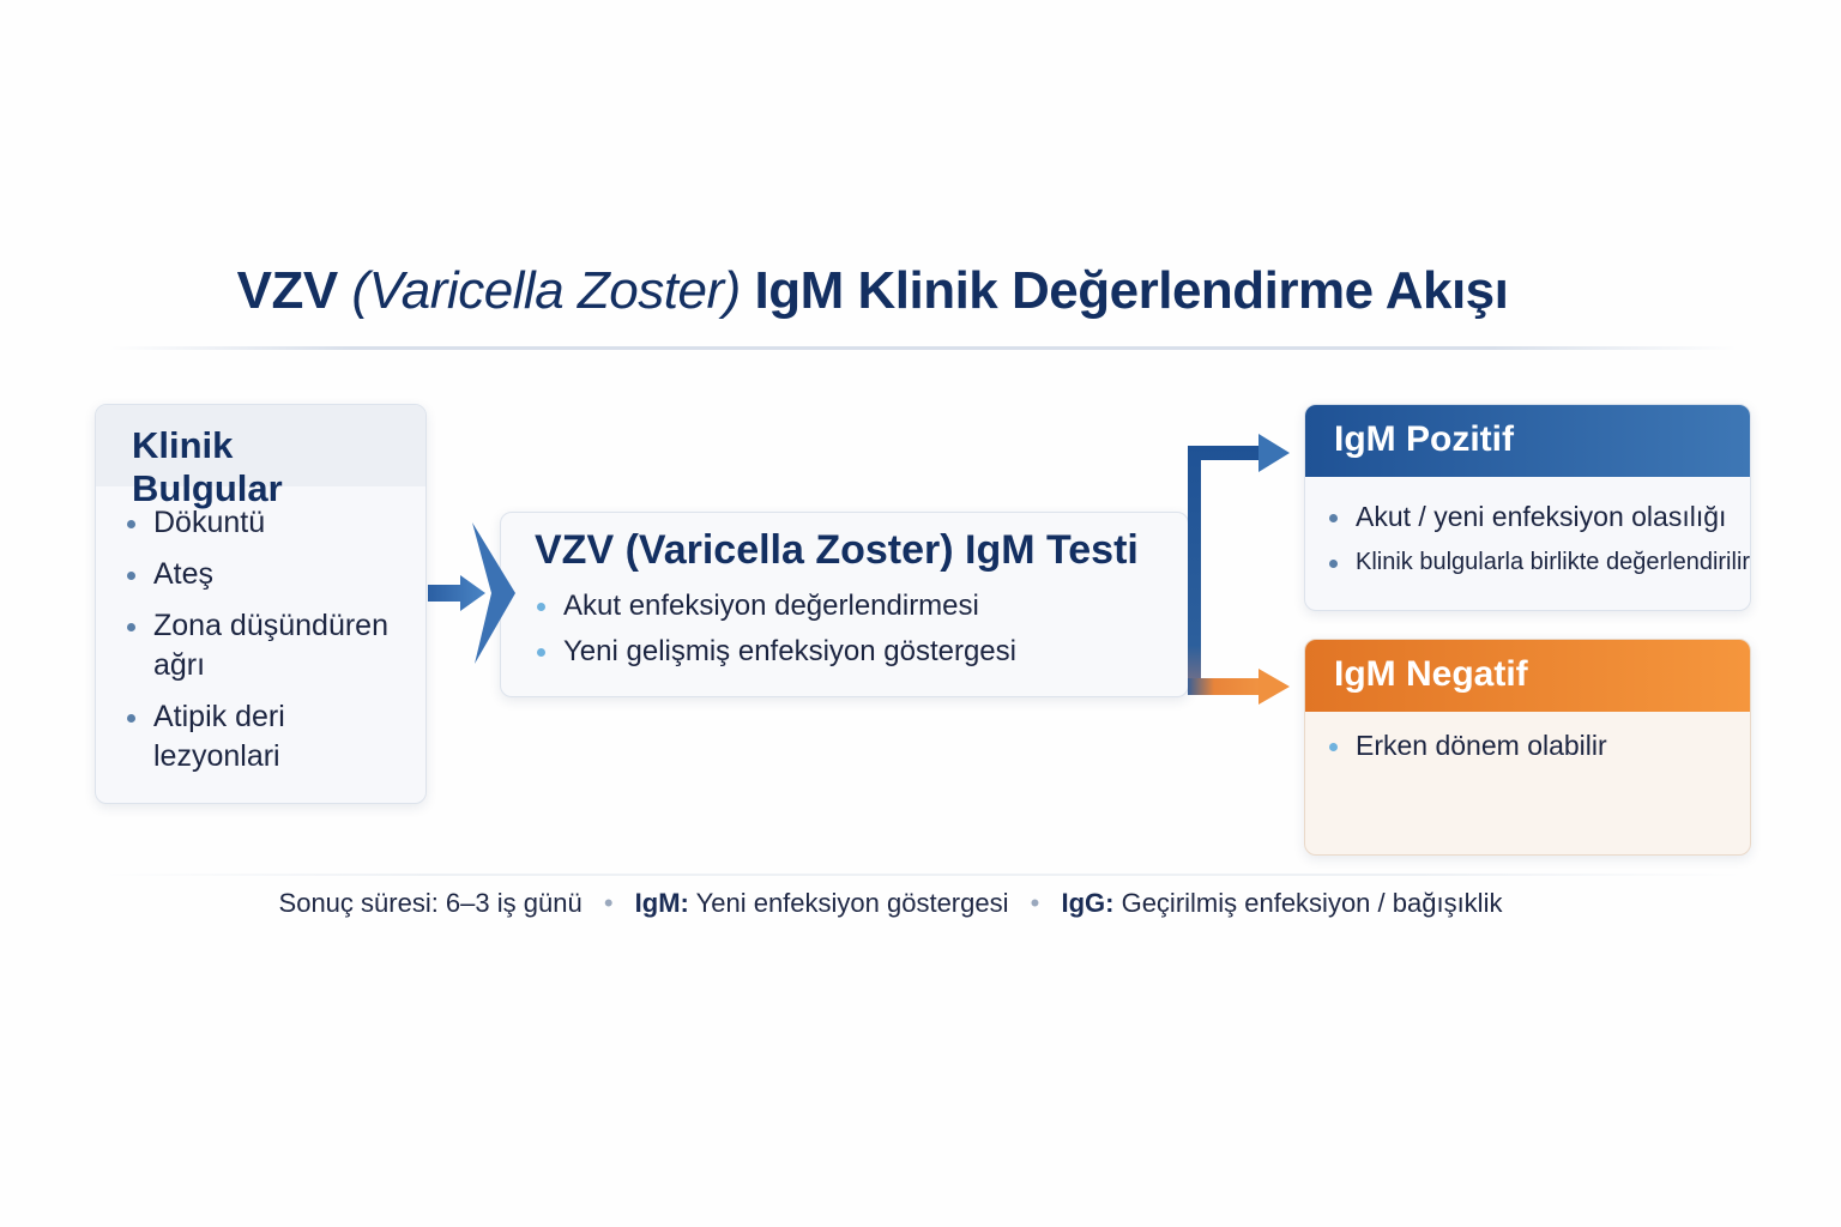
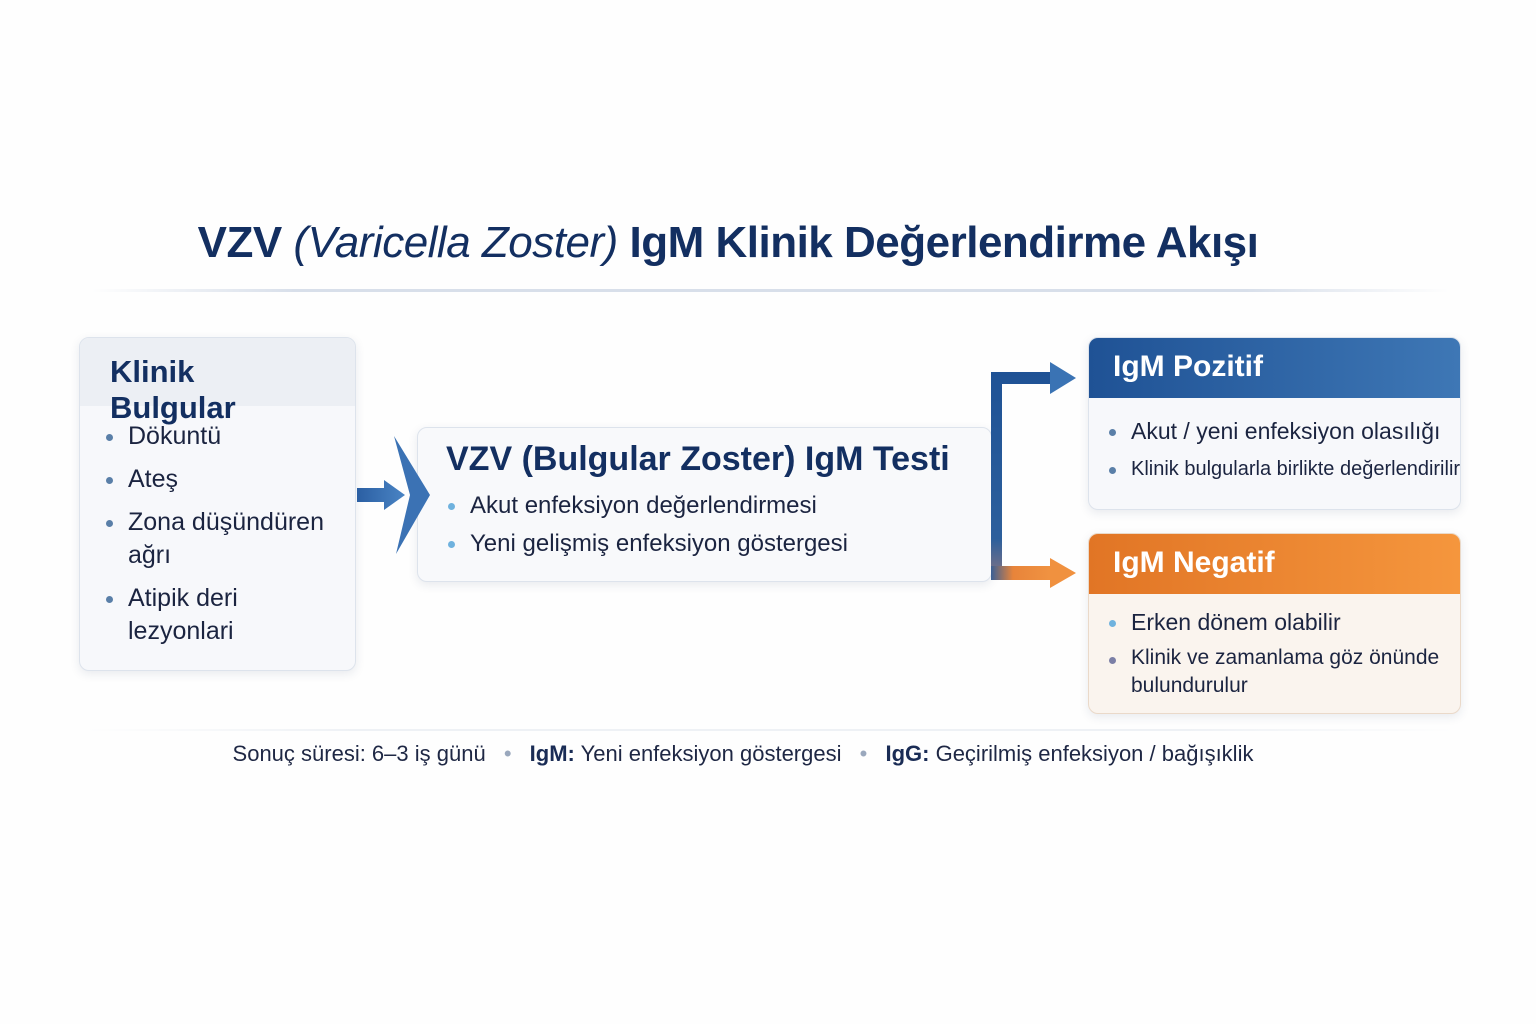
  VZV (Varicella Zoster) IgM Klinik Değerlendirme Akışı
  Klinik Bulgular
  Dökuntü
  Ateş
  Zona düşündüren ağrı
  Atipik deri lezyonlari
- VZV (Varicella Zoster) IgM Testi
+ VZV (Bulgular Zoster) IgM Testi
  Akut enfeksiyon değerlendirmesi
  Yeni gelişmiş enfeksiyon göstergesi
  IgM Pozitif
  Akut / yeni enfeksiyon olasılığı
  Klinik bulgularla birlikte değerlendirilir
  IgM Negatif
  Erken dönem olabilir
+ Klinik ve zamanlama göz önünde bulundurulur
  Sonuç süresi: 6–3 iş günü • IgM: Yeni enfeksiyon göstergesi • IgG: Geçirilmiş enfeksiyon / bağışıklik
